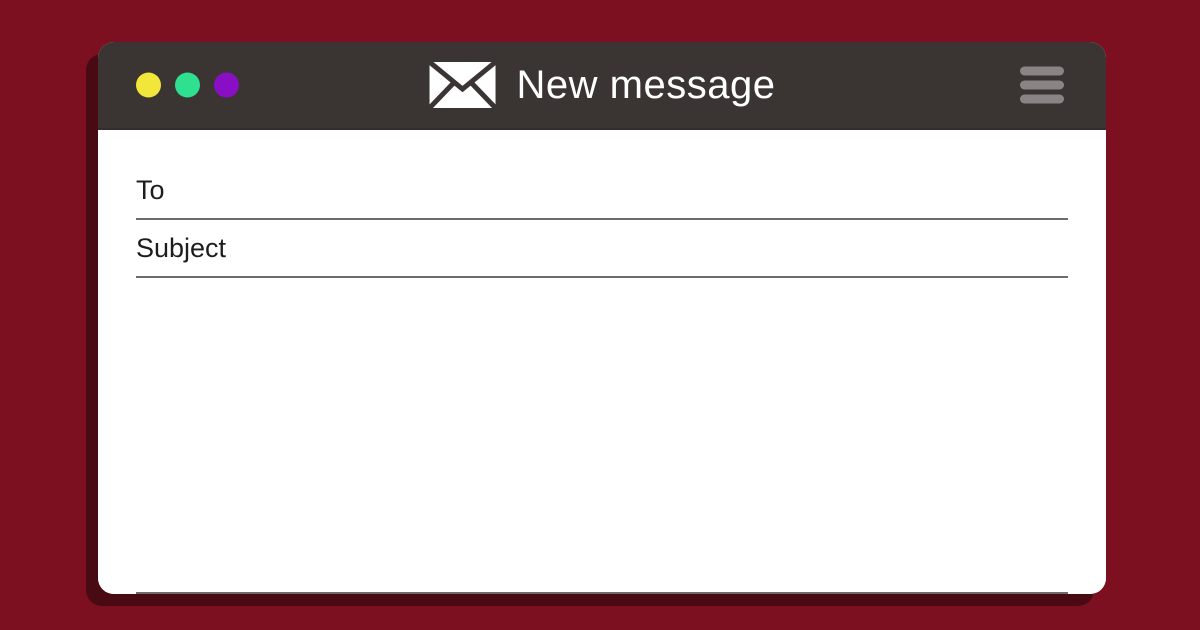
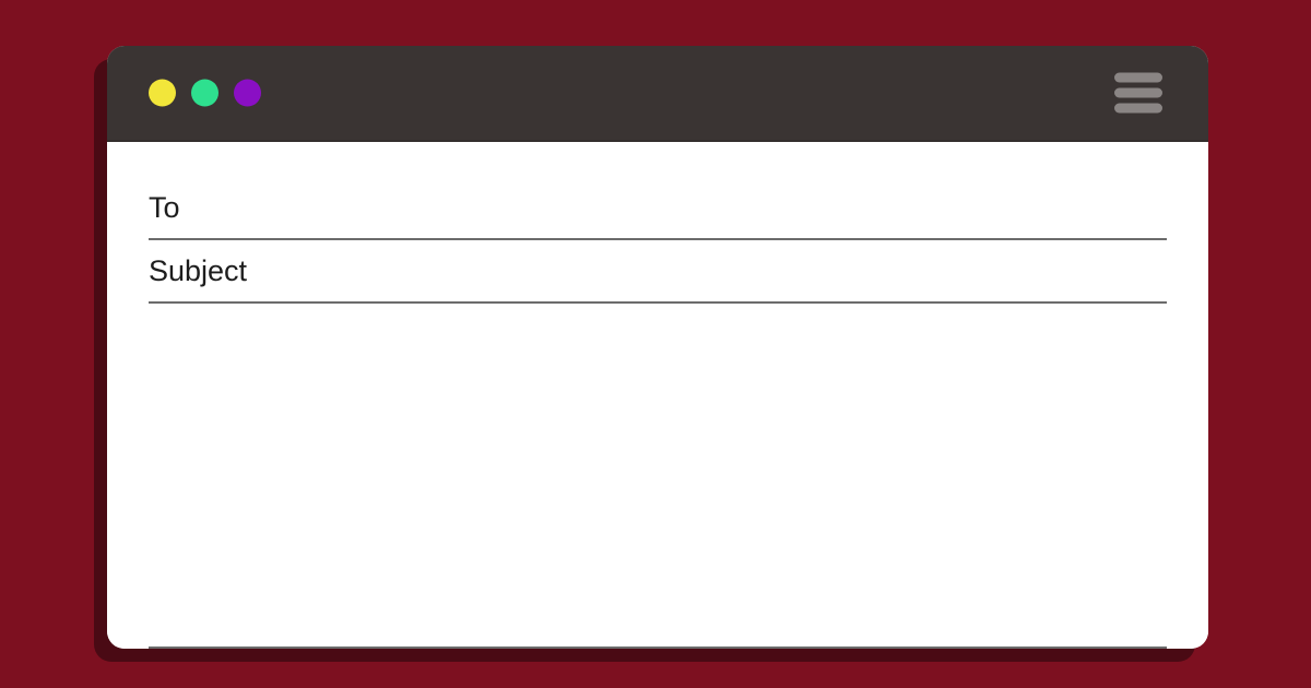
- New message
  To
  Subject
